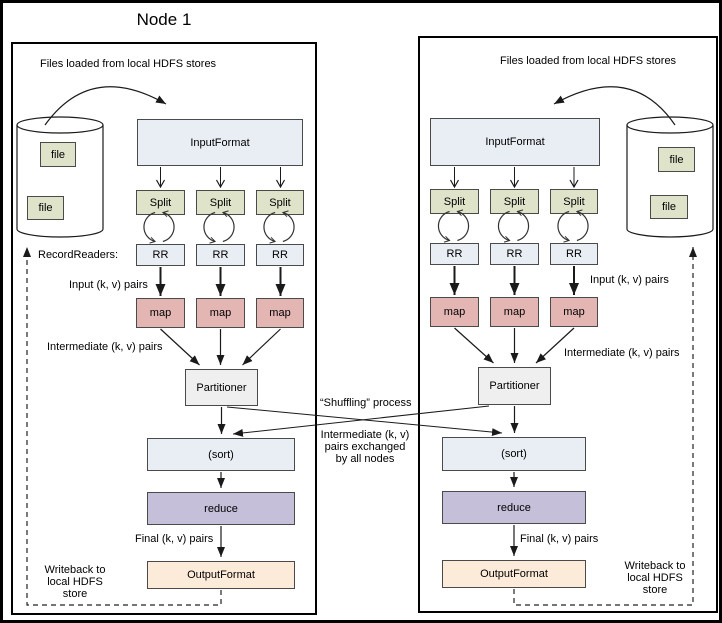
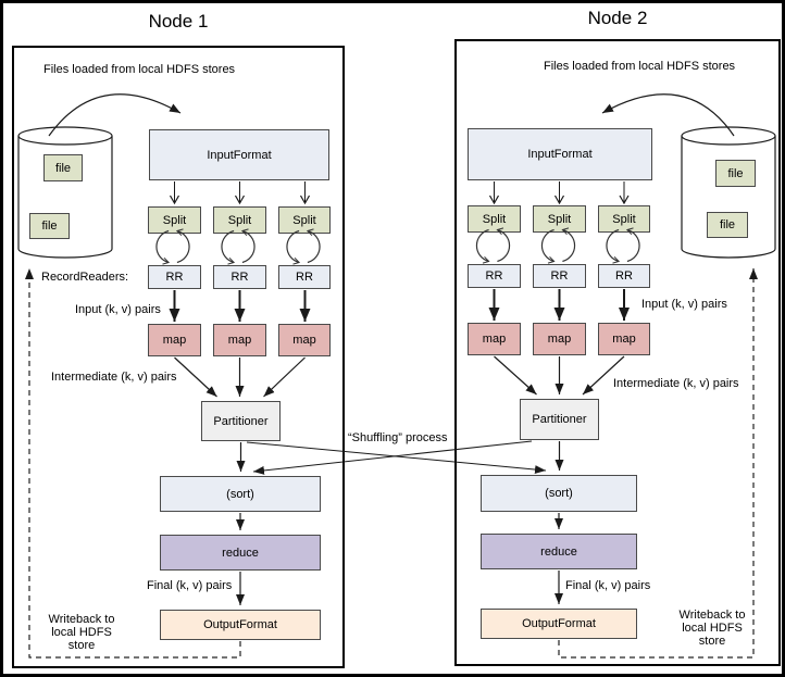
  Node 1
+ Node 2
  InputFormat
  Split
  Split
  Split
  RR
  RR
  RR
  map
  map
  map
  Partitioner
  (sort)
  reduce
  OutputFormat
  file
  file
  InputFormat
  Split
  Split
  Split
  RR
  RR
  RR
  map
  map
  map
  Partitioner
  (sort)
  reduce
  OutputFormat
  file
  file
  Files loaded from local HDFS stores
  Files loaded from local HDFS stores
  RecordReaders:
  Input (k, v) pairs
  Input (k, v) pairs
  Intermediate (k, v) pairs
  Intermediate (k, v) pairs
  Final (k, v) pairs
  Final (k, v) pairs
  Writeback to
  local HDFS
  store
  Writeback to
  local HDFS
  store
  “Shuffling” process
- Intermediate (k, v)
- pairs exchanged
- by all nodes
